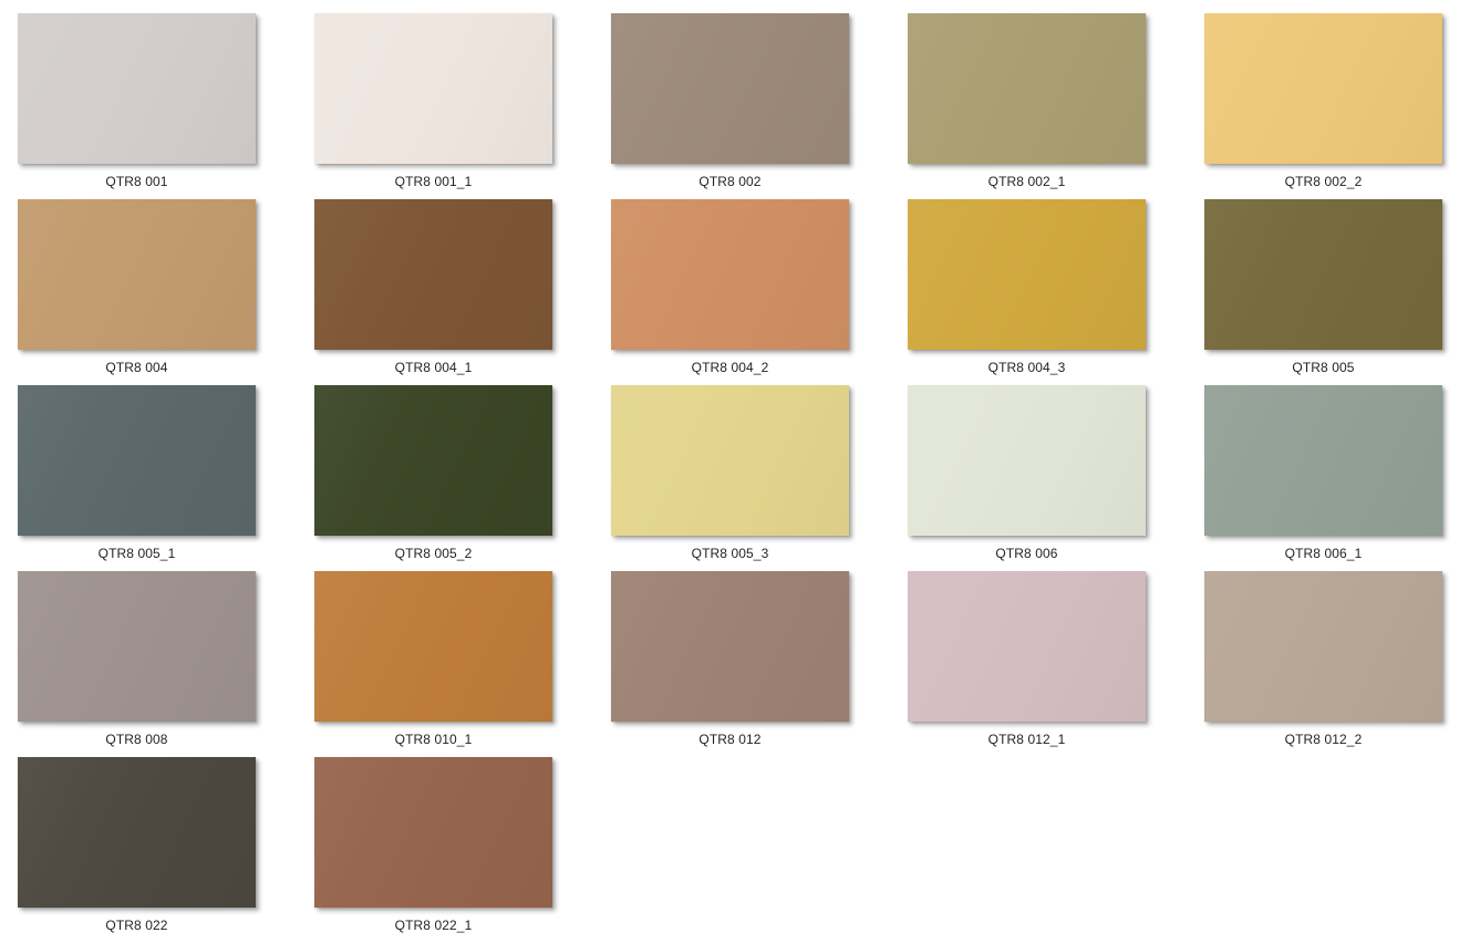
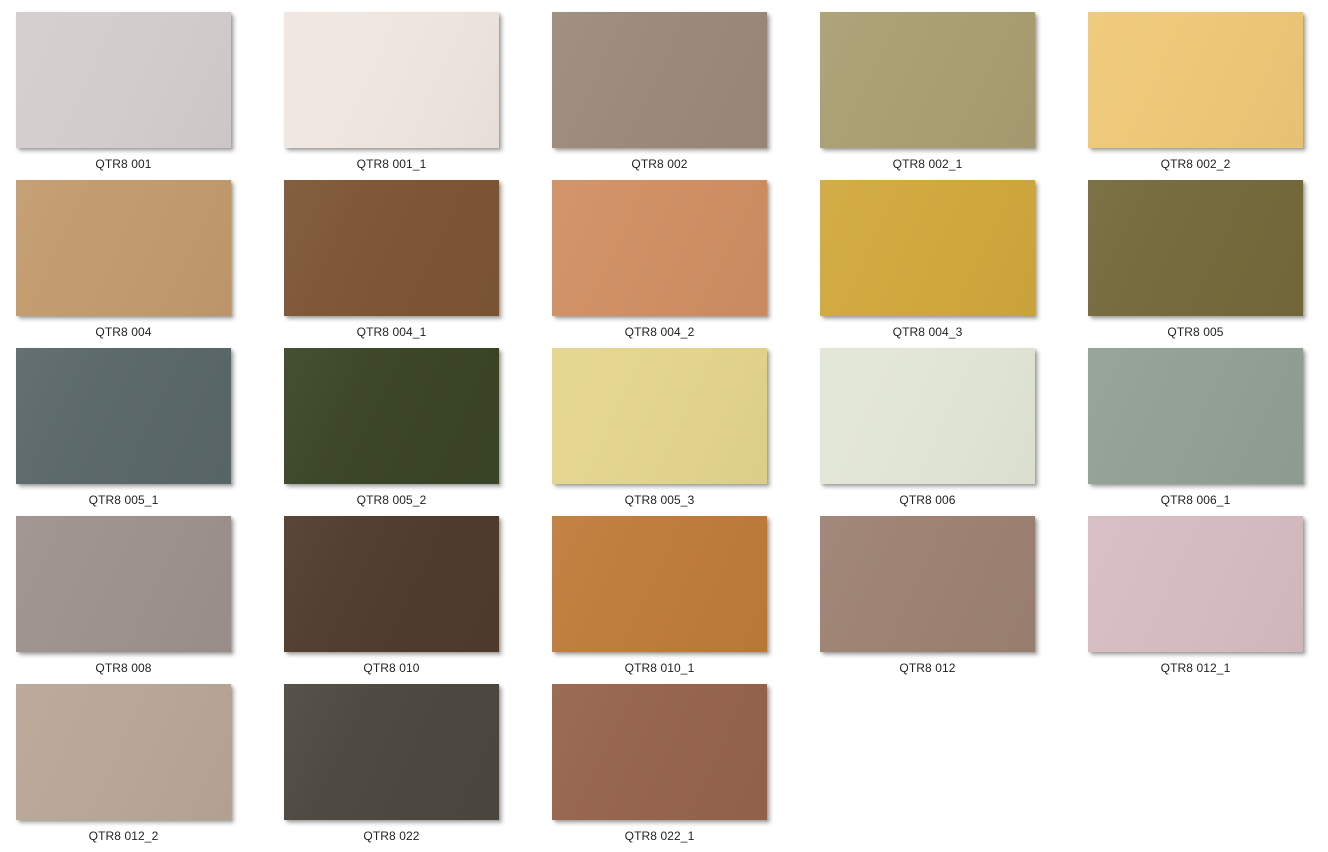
  QTR8 001
  QTR8 001_1
  QTR8 002
  QTR8 002_1
  QTR8 002_2
  QTR8 004
  QTR8 004_1
  QTR8 004_2
  QTR8 004_3
  QTR8 005
  QTR8 005_1
  QTR8 005_2
  QTR8 005_3
  QTR8 006
  QTR8 006_1
  QTR8 008
+ QTR8 010
  QTR8 010_1
  QTR8 012
  QTR8 012_1
  QTR8 012_2
  QTR8 022
  QTR8 022_1
